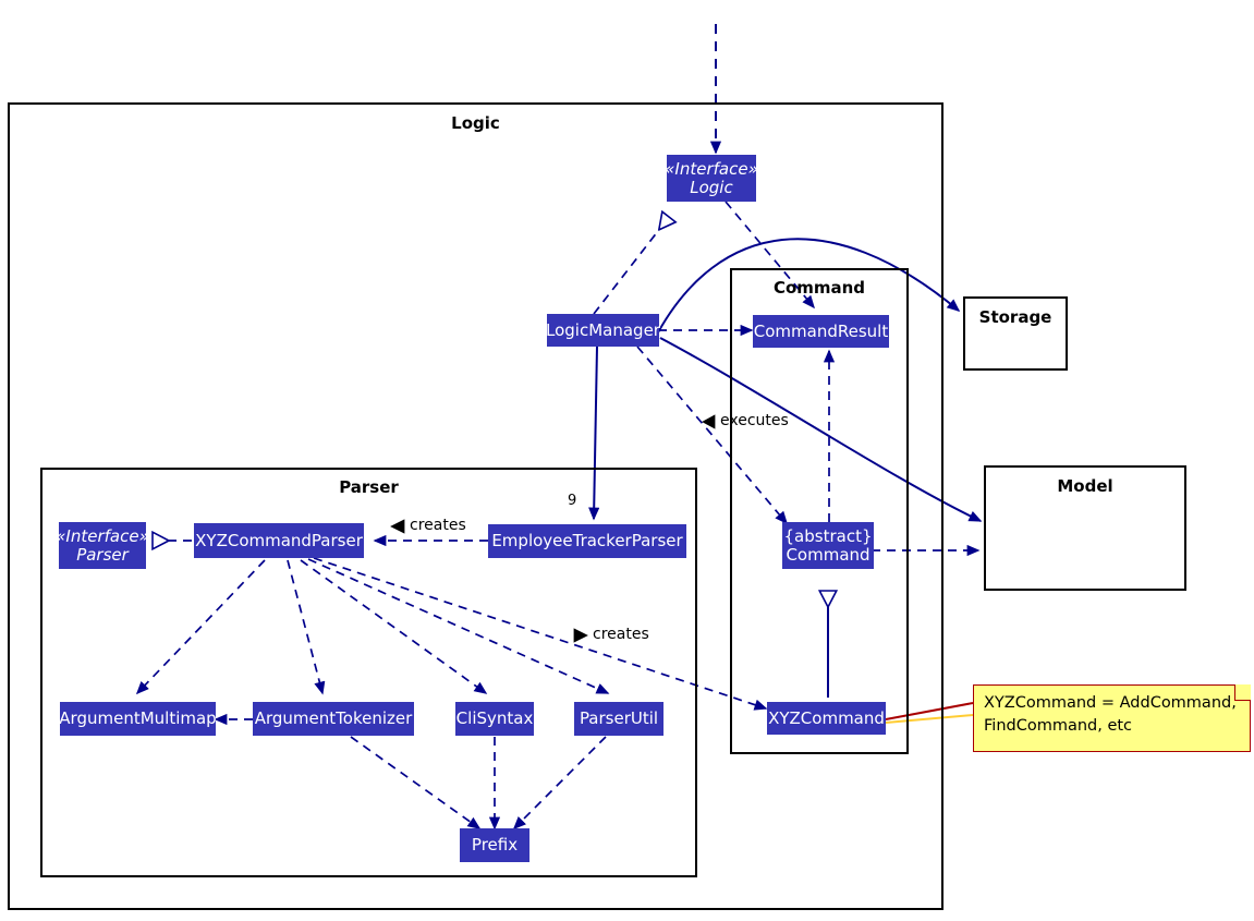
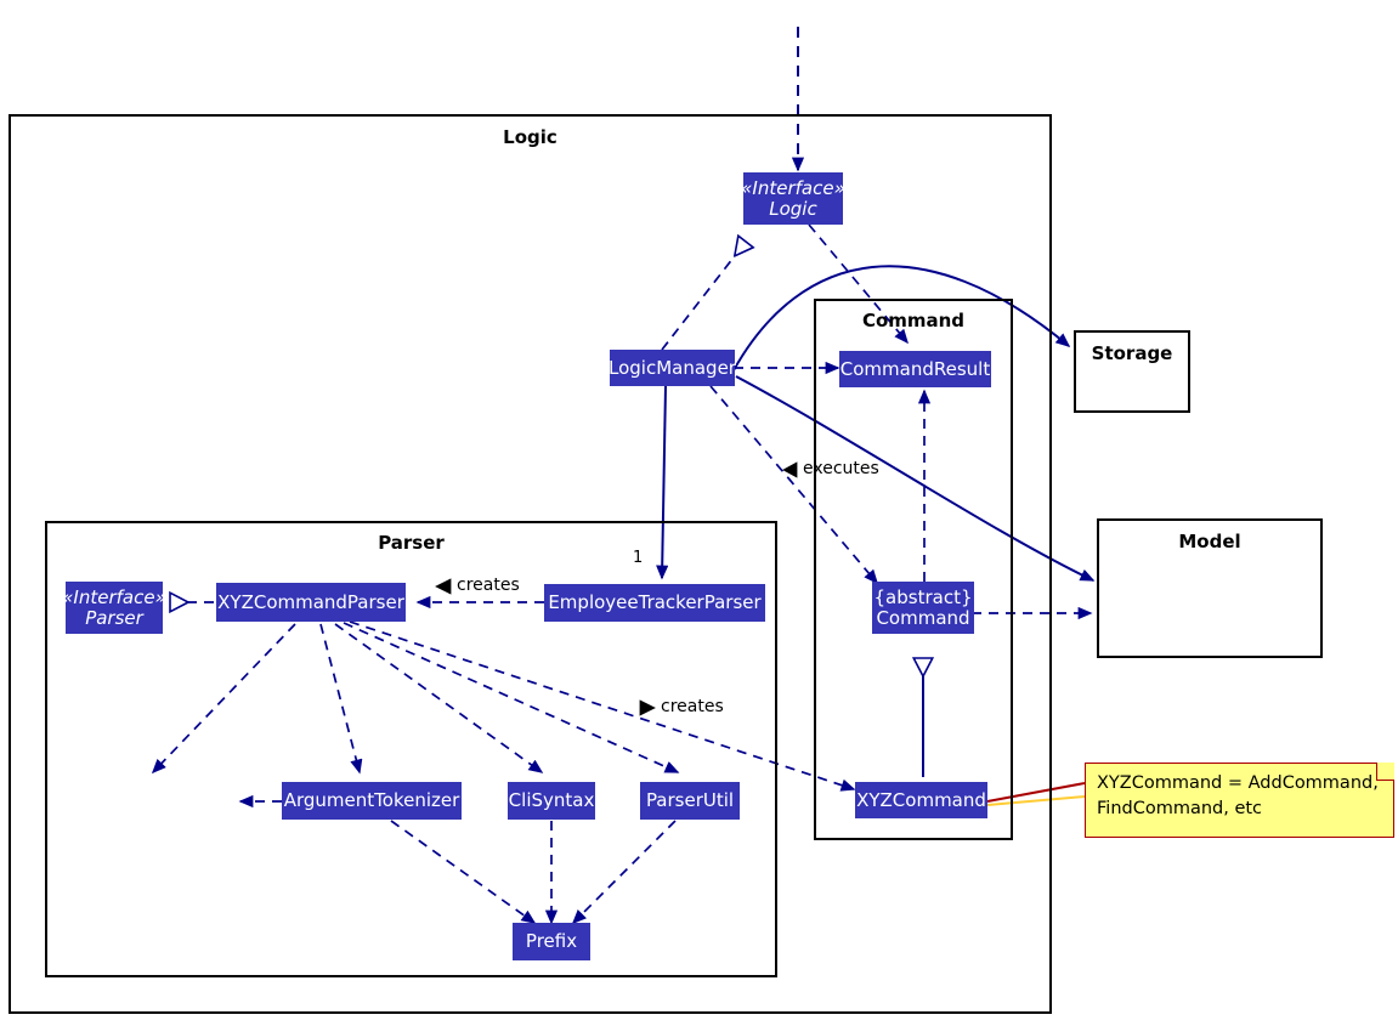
  Logic
  Parser
  Command
  Storage
  Model
  «Interface»
  Logic
  LogicManager
  CommandResult
  {abstract}
  Command
  XYZCommand
  «Interface»
  Parser
  XYZCommandParser
  EmployeeTrackerParser
- ArgumentMultimap
  ArgumentTokenizer
  CliSyntax
  ParserUtil
  Prefix
  creates
  creates
  executes
- 9
+ 1
  XYZCommand = AddCommand,
  FindCommand, etc
